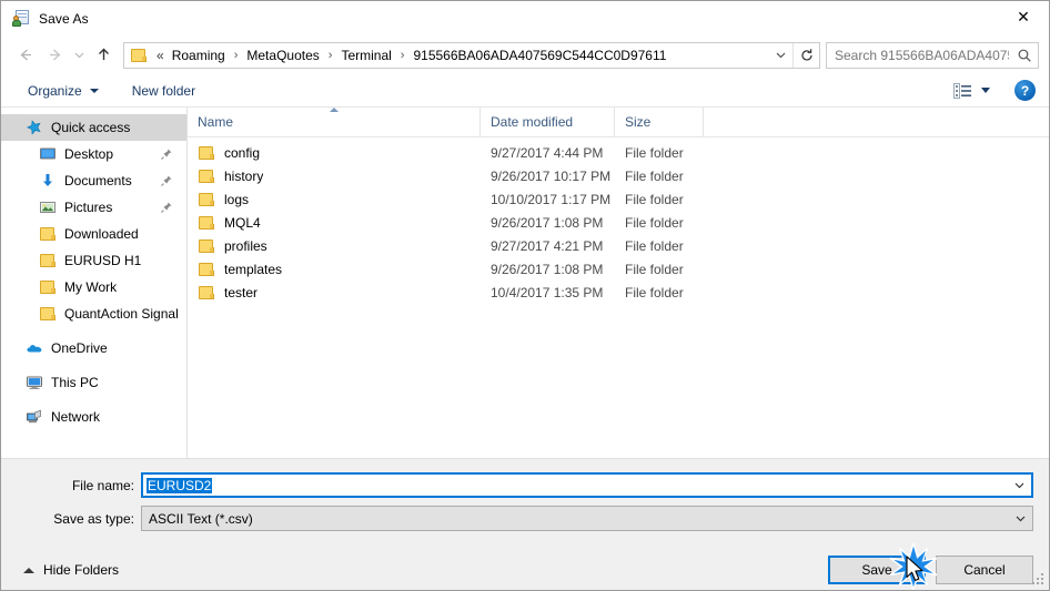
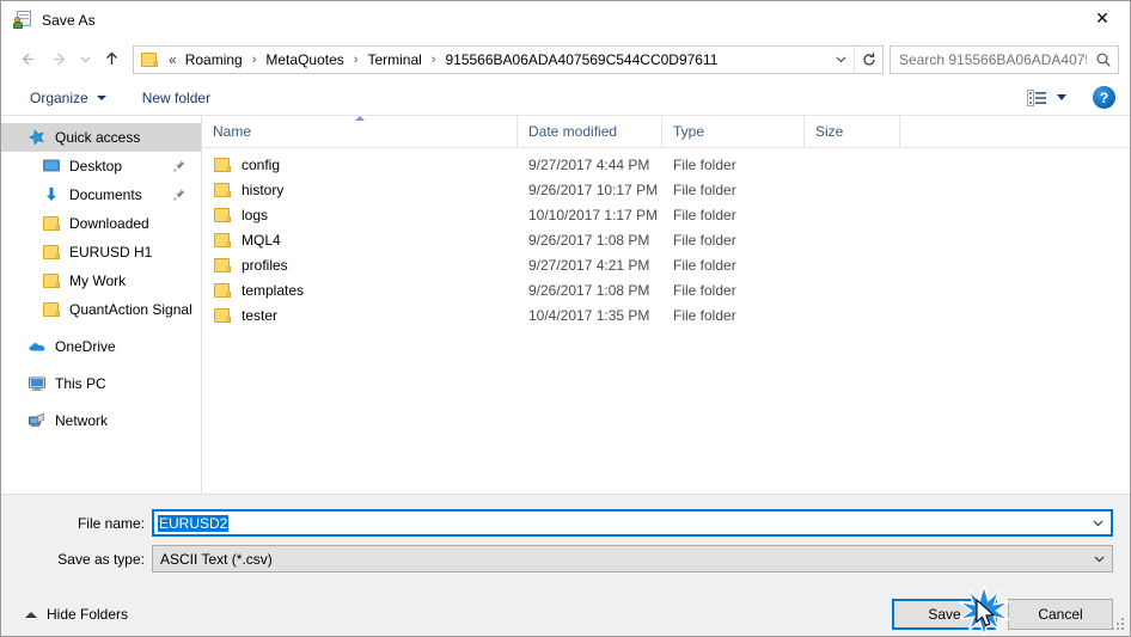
  Save As
  ✕
  «
  Roaming
  ›
  MetaQuotes
  ›
  Terminal
  ›
  915566BA06ADA407569C544CC0D97611
  Search 915566BA06ADA407
  Organize
  New folder
  ?
  Quick access
  Desktop
  Documents
- Pictures
  Downloaded
  EURUSD H1
  My Work
  QuantAction Signal
  OneDrive
  This PC
  Network
  Name
  Date modified
+ Type
  Size
  config
  9/27/2017 4:44 PM
  File folder
  history
  9/26/2017 10:17 PM
  File folder
  logs
  10/10/2017 1:17 PM
  File folder
  MQL4
  9/26/2017 1:08 PM
  File folder
  profiles
  9/27/2017 4:21 PM
  File folder
  templates
  9/26/2017 1:08 PM
  File folder
  tester
  10/4/2017 1:35 PM
  File folder
  File name:
  EURUSD2
  Save as type:
  ASCII Text (*.csv)
  Hide Folders
  Save
  Cancel
